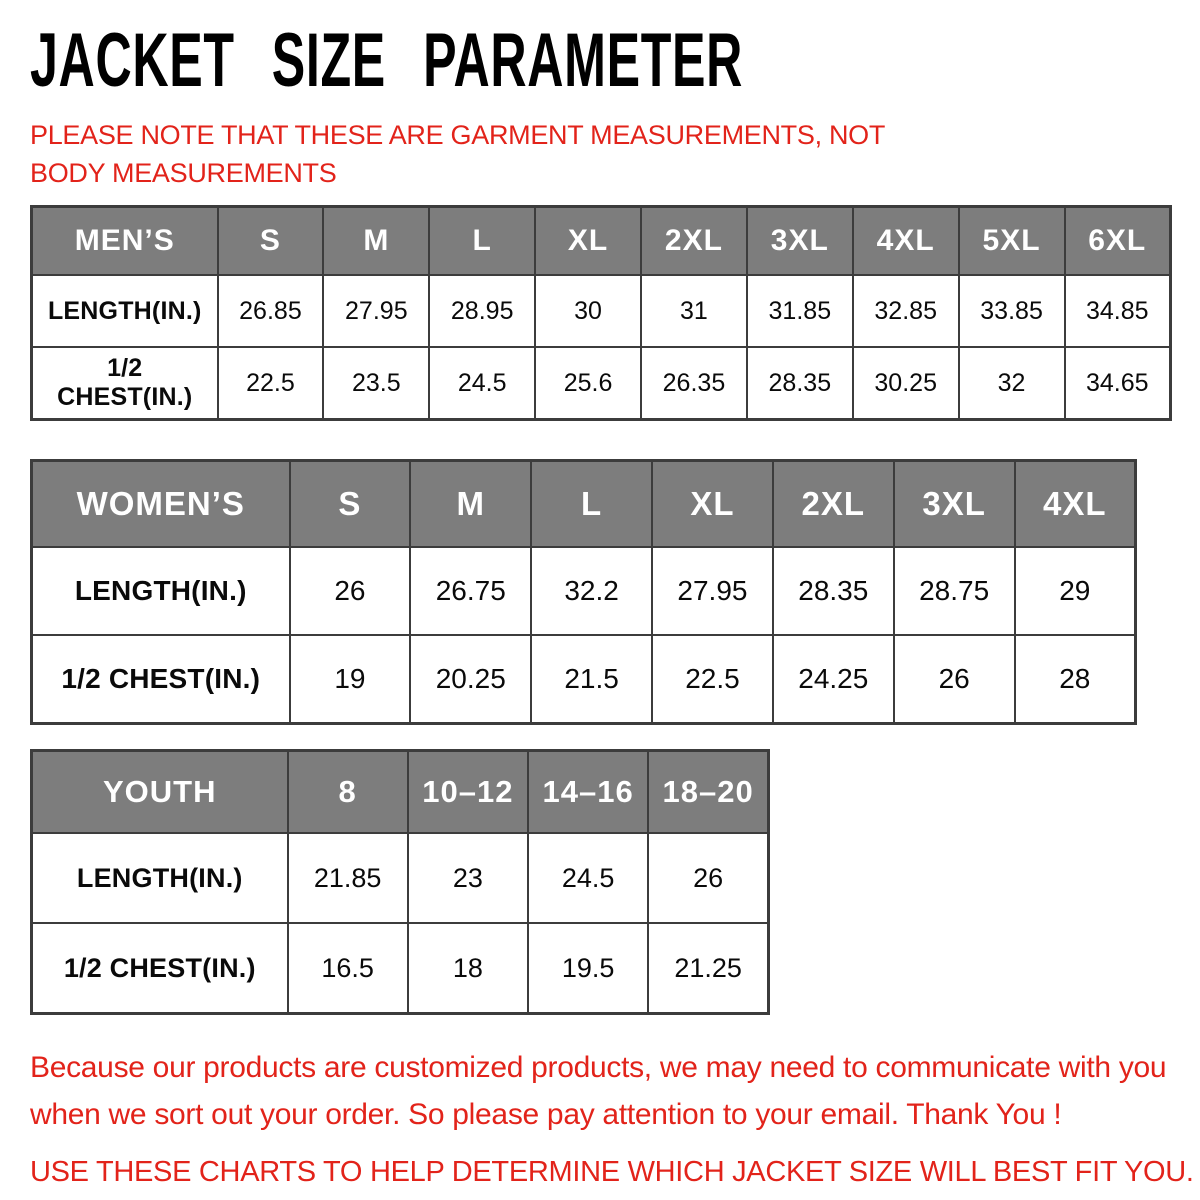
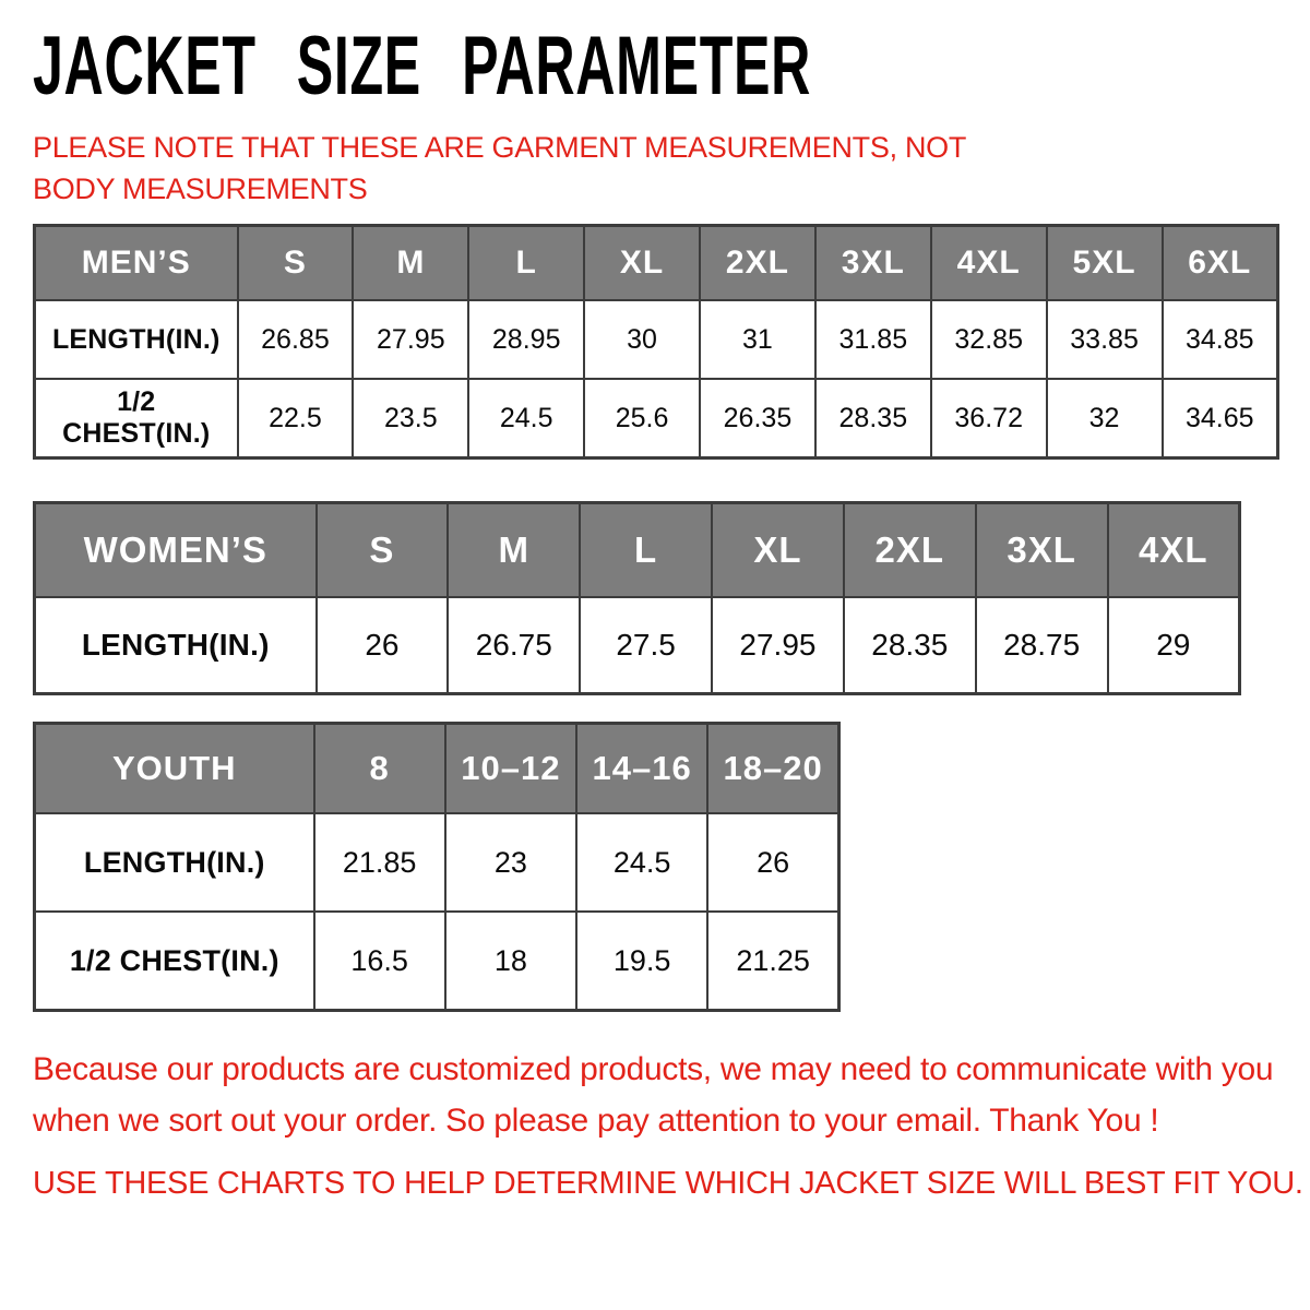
  JACKET SIZE PARAMETER
  PLEASE NOTE THAT THESE ARE GARMENT MEASUREMENTS, NOT BODY MEASUREMENTS
  MEN’S	S	M	L	XL	2XL	3XL	4XL	5XL	6XL
  LENGTH(IN.)	26.85	27.95	28.95	30	31	31.85	32.85	33.85	34.85
- 1/2 CHEST(IN.)	22.5	23.5	24.5	25.6	26.35	28.35	30.25	32	34.65
+ 1/2 CHEST(IN.)	22.5	23.5	24.5	25.6	26.35	28.35	36.72	32	34.65
  WOMEN’S	S	M	L	XL	2XL	3XL	4XL
- LENGTH(IN.)	26	26.75	32.2	27.95	28.35	28.75	29
+ LENGTH(IN.)	26	26.75	27.5	27.95	28.35	28.75	29
- 1/2 CHEST(IN.)	19	20.25	21.5	22.5	24.25	26	28
  YOUTH	8	10–12	14–16	18–20
  LENGTH(IN.)	21.85	23	24.5	26
  1/2 CHEST(IN.)	16.5	18	19.5	21.25
  Because our products are customized products, we may need to communicate with you
  when we sort out your order. So please pay attention to your email. Thank You !
  USE THESE CHARTS TO HELP DETERMINE WHICH JACKET SIZE WILL BEST FIT YOU.
